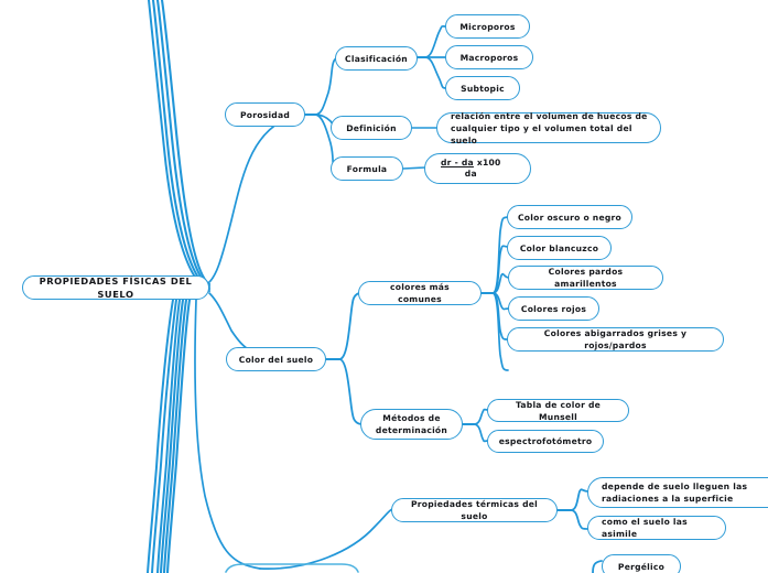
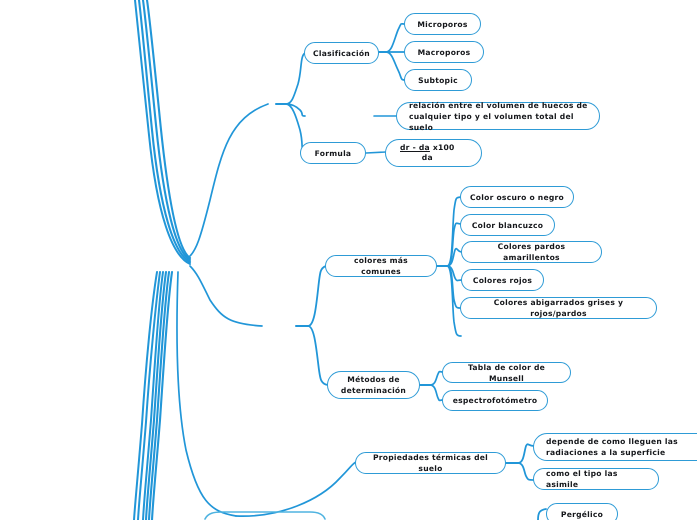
- PROPIEDADES FÍSICAS DEL SUELO
- Porosidad
  Clasificación
  Microporos
  Macroporos
  Subtopic
- Definición
  relación entre el volumen de huecos de cualquier tipo y el volumen total del suelo
  Formula
  dr - da x100
  da
- Color del suelo
  colores más comunes
  Color oscuro o negro
  Color blancuzco
  Colores pardos amarillentos
  Colores rojos
  Colores abigarrados grises y rojos/pardos
  Métodos de determinación
  Tabla de color de Munsell
  espectrofotómetro
  Propiedades térmicas del suelo
- depende de suelo lleguen las radiaciones a la superficie
+ depende de como lleguen las radiaciones a la superficie
- como el suelo las asimile
+ como el tipo las asimile
  Pergélico
